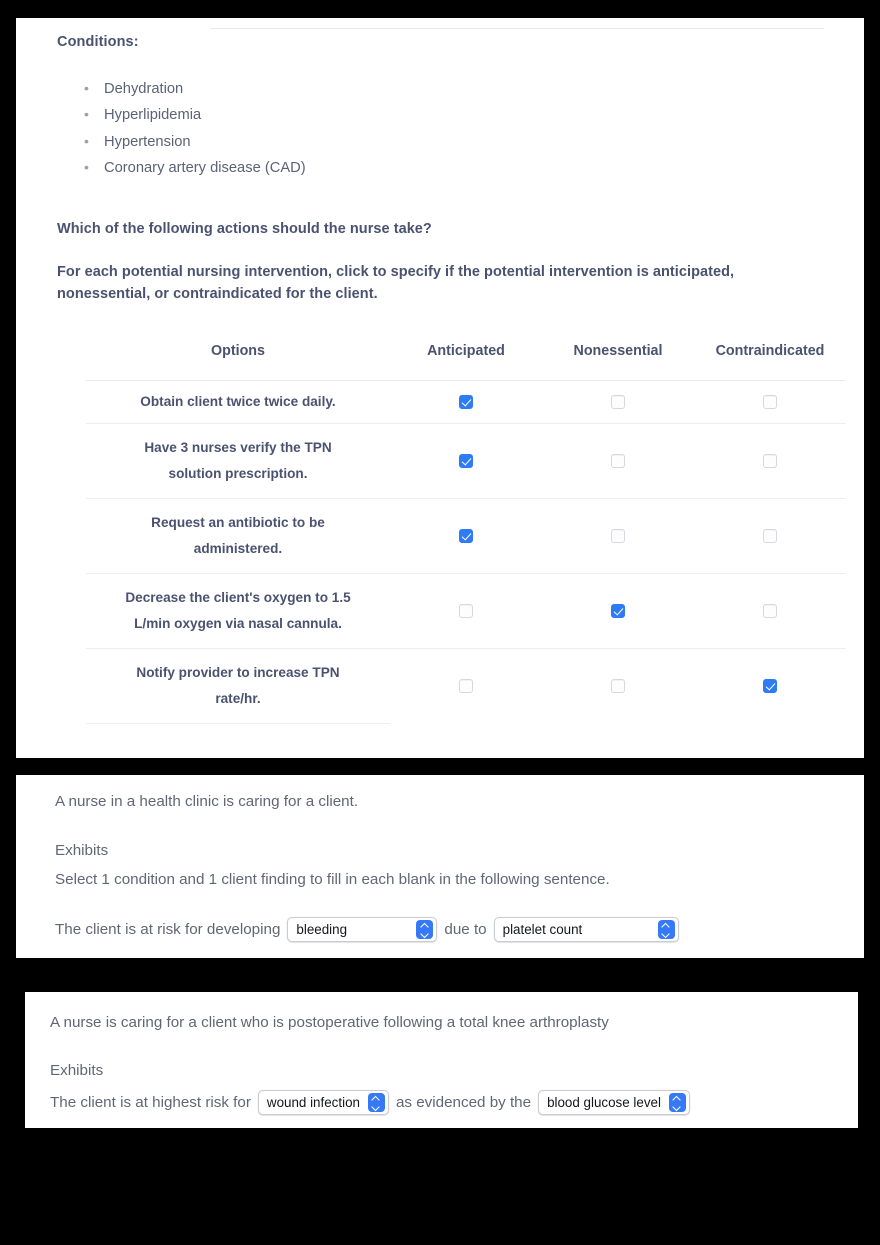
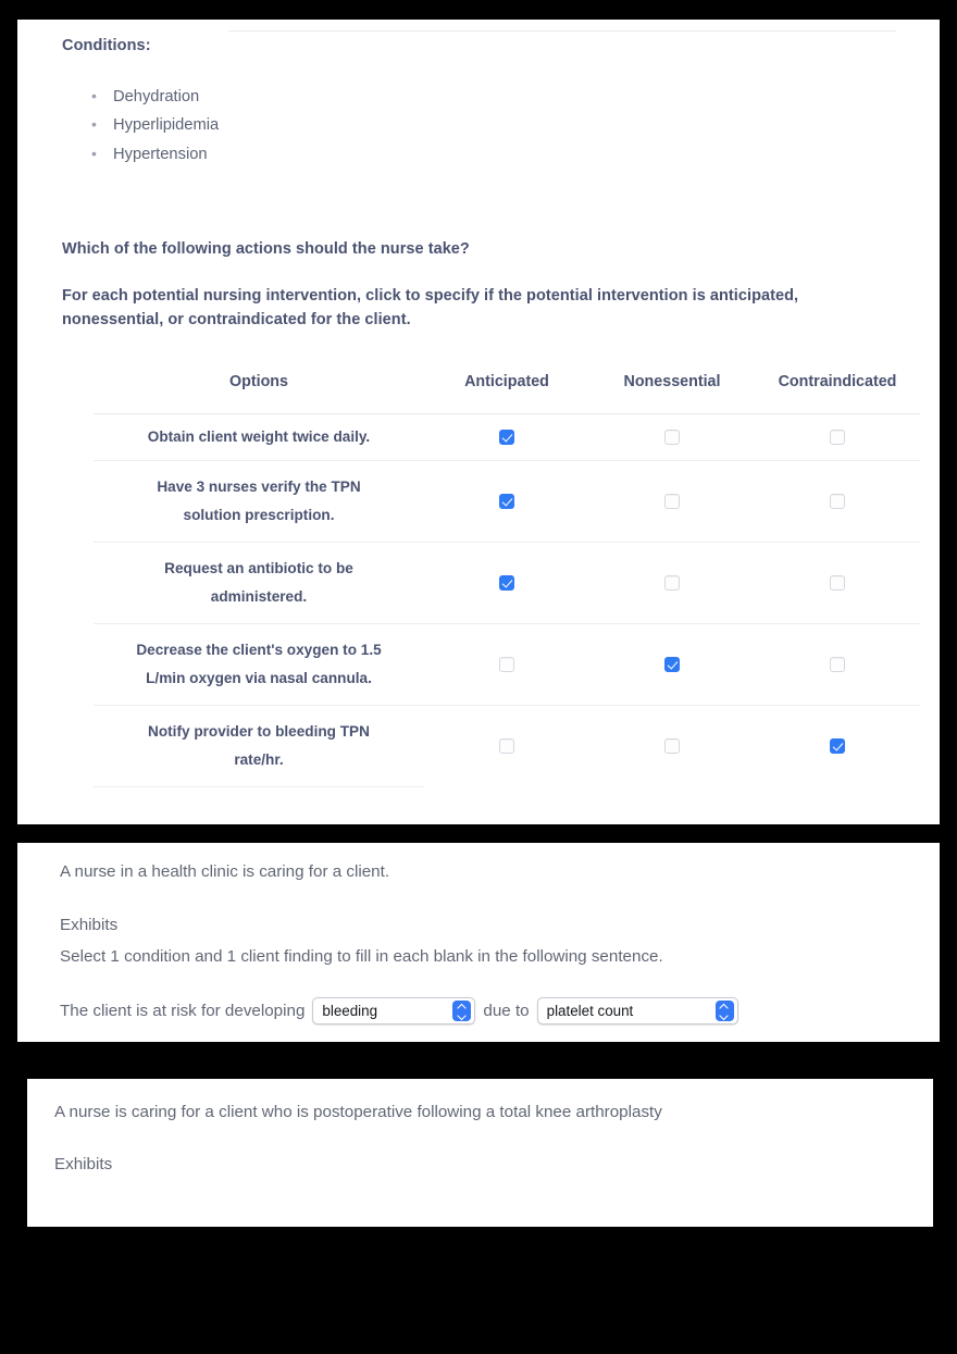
  Conditions:
  Dehydration
  Hyperlipidemia
  Hypertension
- Coronary artery disease (CAD)
  Which of the following actions should the nurse take?
  For each potential nursing intervention, click to specify if the potential intervention is anticipated, nonessential, or contraindicated for the client.
  Options	Anticipated	Nonessential	Contraindicated
- Obtain client twice twice daily.
+ Obtain client weight twice daily.
  Have 3 nurses verify the TPN solution prescription.
  Request an antibiotic to be administered.
  Decrease the client's oxygen to 1.5 L/min oxygen via nasal cannula.
- Notify provider to increase TPN rate/hr.
+ Notify provider to bleeding TPN rate/hr.
  A nurse in a health clinic is caring for a client.
  Exhibits
  Select 1 condition and 1 client finding to fill in each blank in the following sentence.
  The client is at risk for developing
  bleeding
  due to
  platelet count
  A nurse is caring for a client who is postoperative following a total knee arthroplasty
  Exhibits
- The client is at highest risk for
- wound infection
- as evidenced by the
- blood glucose level
